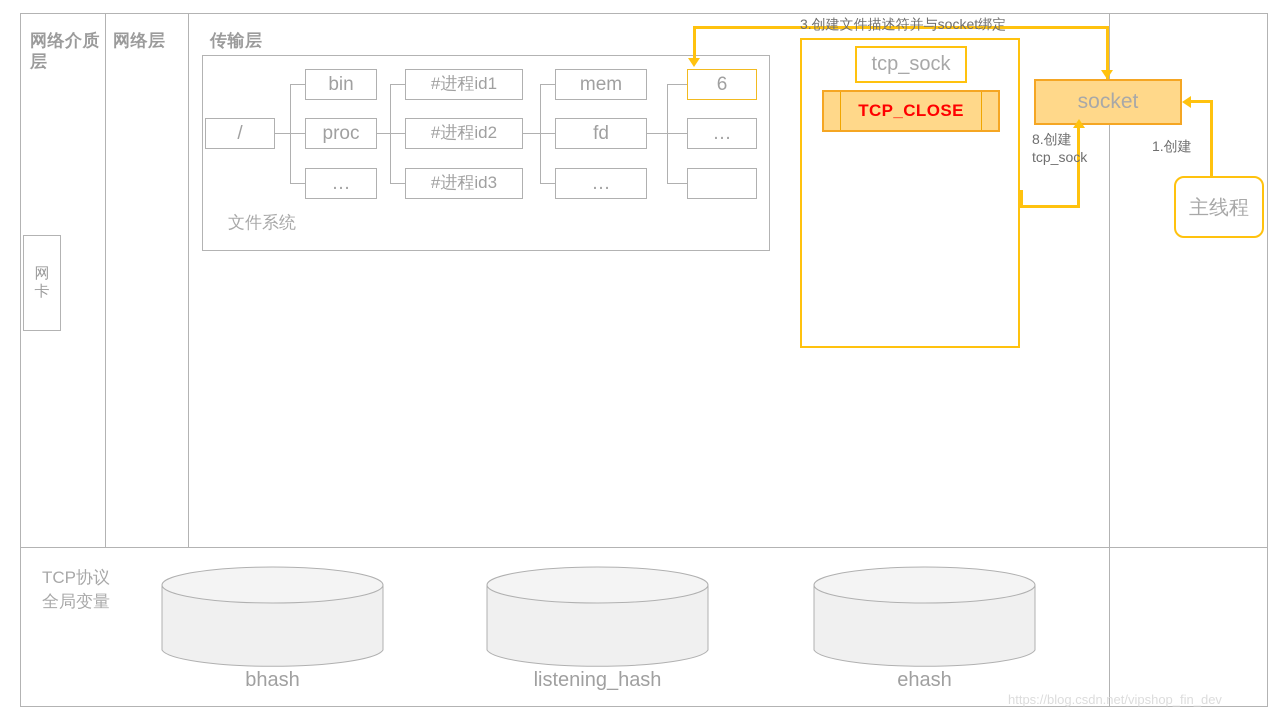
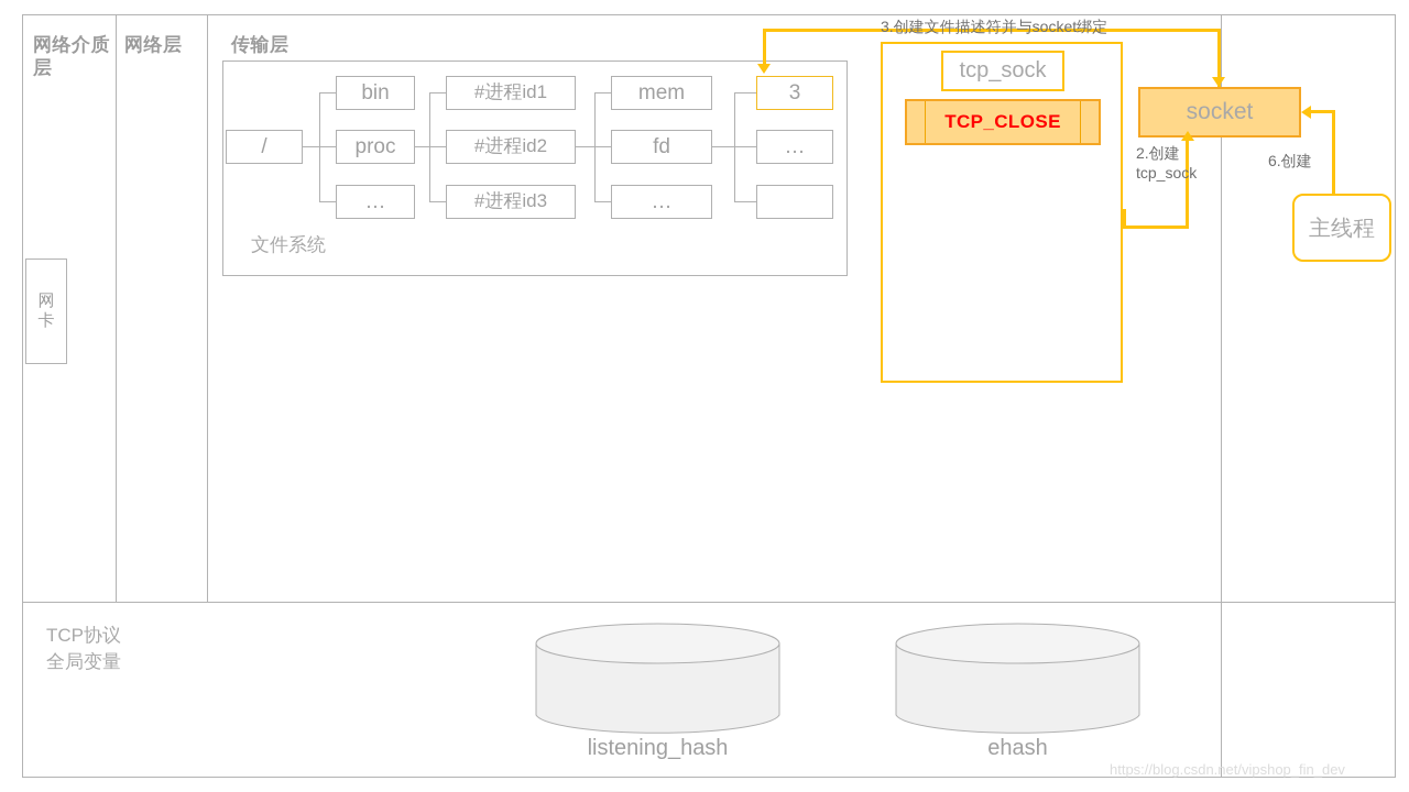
  网络介质层
  网络层
  传输层
  网卡
  文件系统
  /
  bin
  proc
  …
  #进程id1
  #进程id2
  #进程id3
  mem
  fd
  …
- 6
+ 3
  …
  tcp_sock
  TCP_CLOSE
  socket
  主线程
  3.创建文件描述符并与socket绑定
- 8.创建
+ 2.创建
  tcp_sock
- 1.创建
+ 6.创建
  TCP协议
  全局变量
- bhash
  listening_hash
  ehash
  https://blog.csdn.net/vipshop_fin_dev
